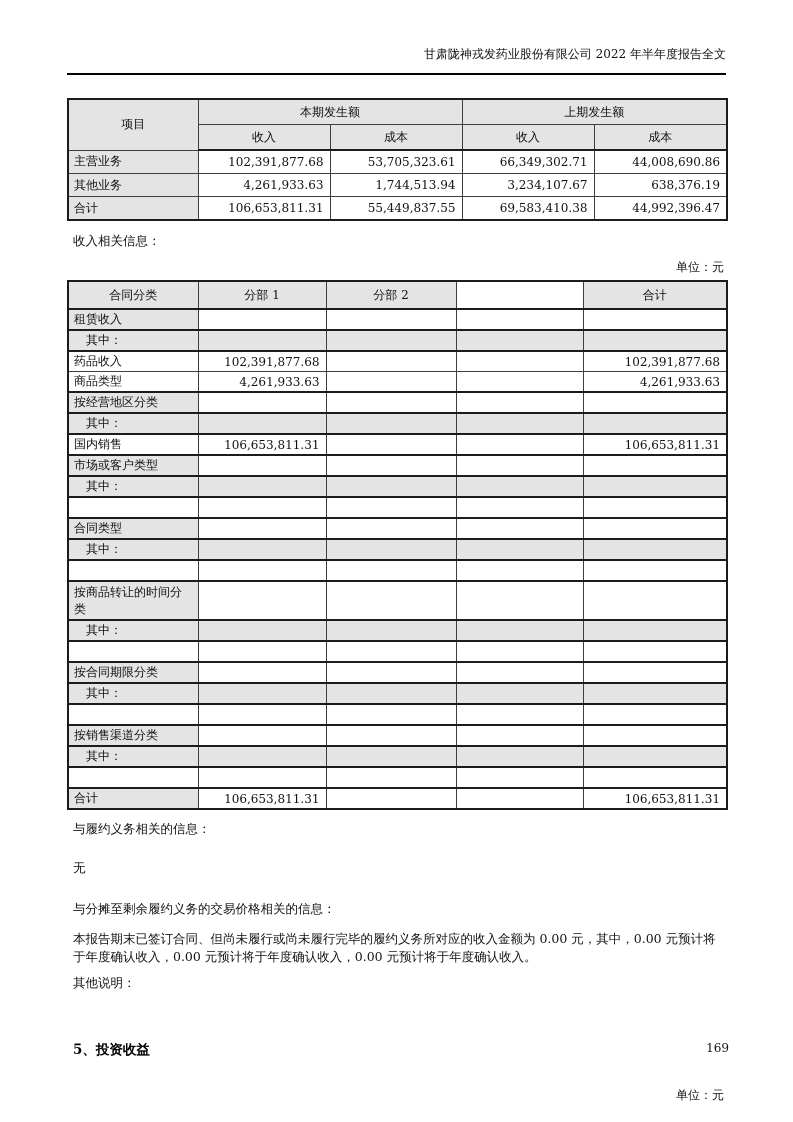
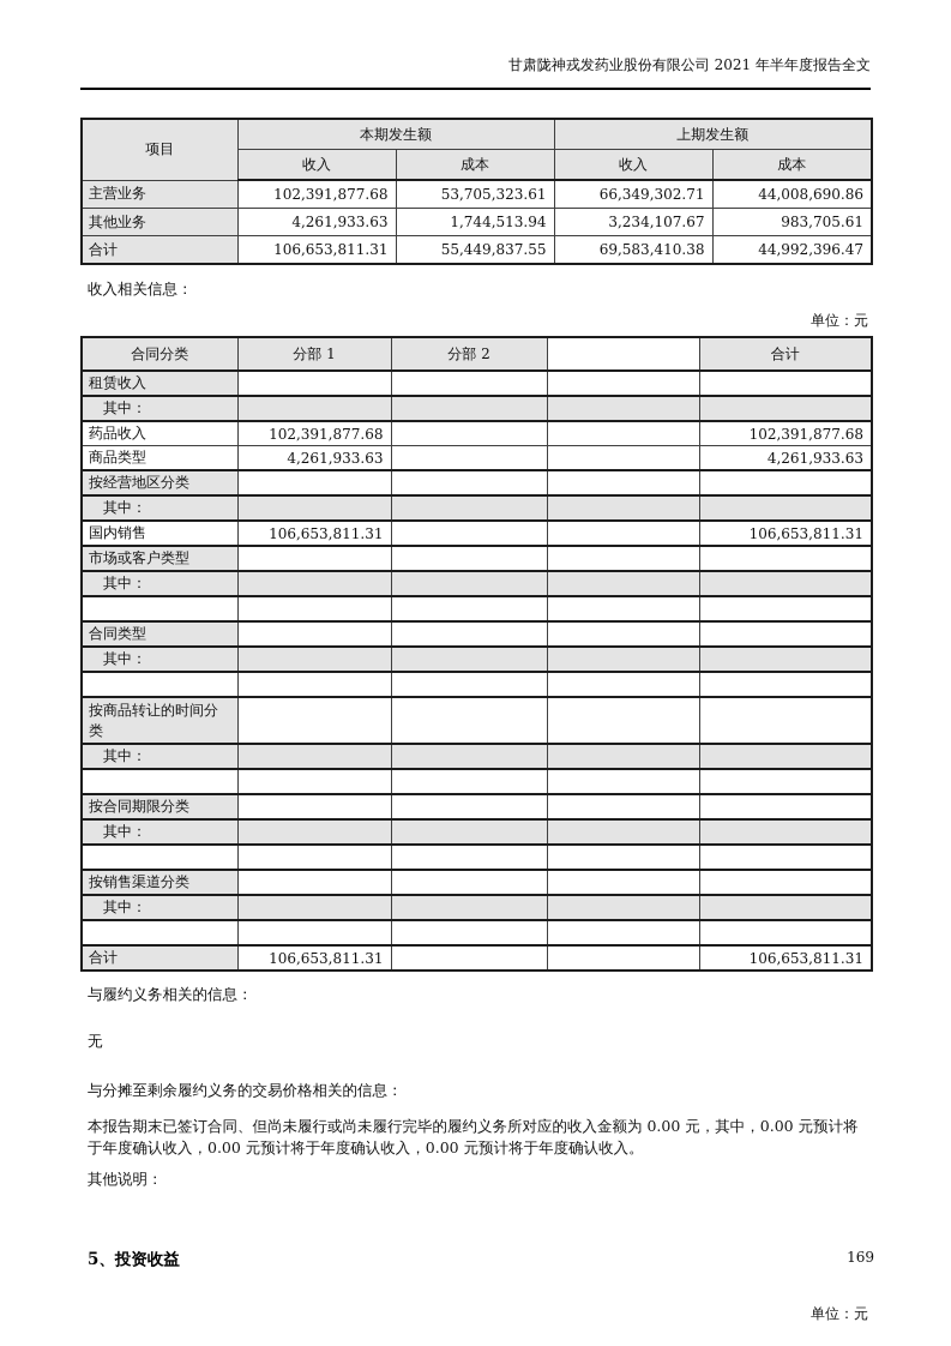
- 甘肃陇神戎发药业股份有限公司 2022 年半年度报告全文
+ 甘肃陇神戎发药业股份有限公司 2021 年半年度报告全文
  项目	本期发生额	上期发生额
  收入	成本	收入	成本
  主营业务	102,391,877.68	53,705,323.61	66,349,302.71	44,008,690.86
- 其他业务	4,261,933.63	1,744,513.94	3,234,107.67	638,376.19
+ 其他业务	4,261,933.63	1,744,513.94	3,234,107.67	983,705.61
  合计	106,653,811.31	55,449,837.55	69,583,410.38	44,992,396.47
  收入相关信息：
  单位：元
  合同分类	分部 1	分部 2		合计
  租赁收入
  其中：
  药品收入	102,391,877.68			102,391,877.68
  商品类型	4,261,933.63			4,261,933.63
  按经营地区分类
  其中：
  国内销售	106,653,811.31			106,653,811.31
  市场或客户类型
  其中：
  合同类型
  其中：
  按商品转让的时间分类
  其中：
  按合同期限分类
  其中：
  按销售渠道分类
  其中：
  合计	106,653,811.31			106,653,811.31
  与履约义务相关的信息：
  无
  与分摊至剩余履约义务的交易价格相关的信息：
  本报告期末已签订合同、但尚未履行或尚未履行完毕的履约义务所对应的收入金额为 0.00 元，其中，0.00 元预计将于年度确认收入，0.00 元预计将于年度确认收入，0.00 元预计将于年度确认收入。
  其他说明：
  5、投资收益
  单位：元
  169
